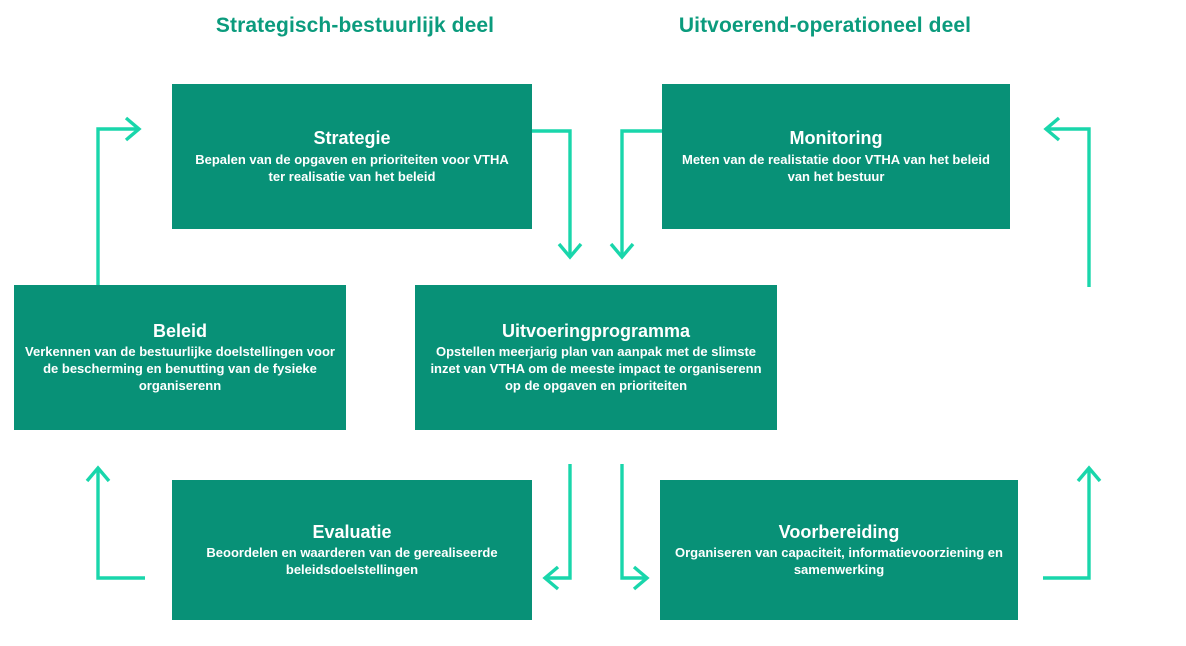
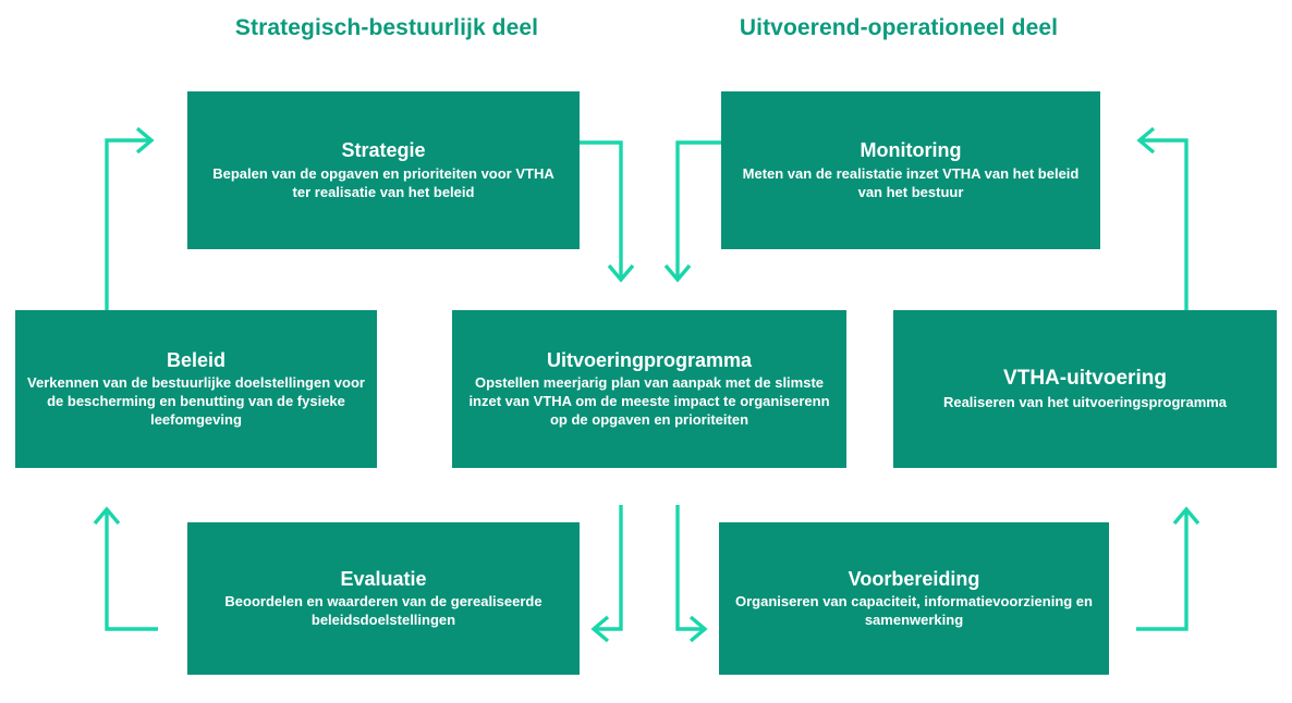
  Strategisch-bestuurlijk deel
  Uitvoerend-operationeel deel
  Strategie
  Bepalen van de opgaven en prioriteiten voor VTHA ter realisatie van het beleid
  Monitoring
- Meten van de realistatie door VTHA van het beleid van het bestuur
+ Meten van de realistatie inzet VTHA van het beleid van het bestuur
  Beleid
- Verkennen van de bestuurlijke doelstellingen voor de bescherming en benutting van de fysieke organiserenn
+ Verkennen van de bestuurlijke doelstellingen voor de bescherming en benutting van de fysieke leefomgeving
  Uitvoeringprogramma
  Opstellen meerjarig plan van aanpak met de slimste inzet van VTHA om de meeste impact te organiserenn op de opgaven en prioriteiten
+ VTHA-uitvoering
+ Realiseren van het uitvoeringsprogramma
  Evaluatie
  Beoordelen en waarderen van de gerealiseerde beleidsdoelstellingen
  Voorbereiding
  Organiseren van capaciteit, informatievoorziening en samenwerking
